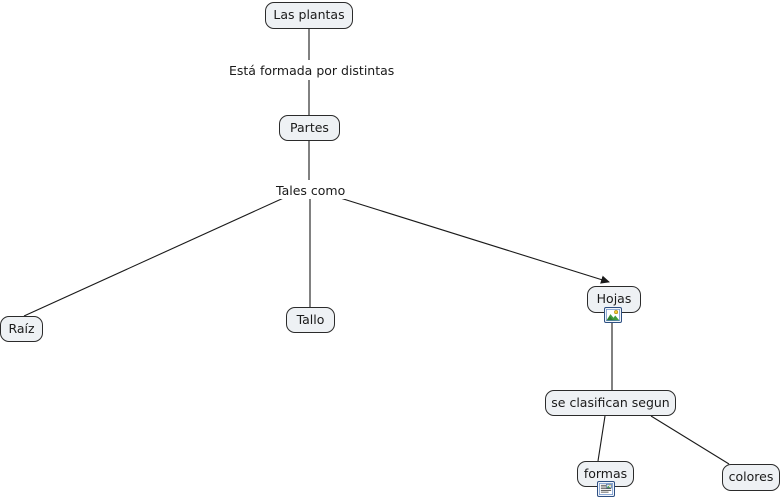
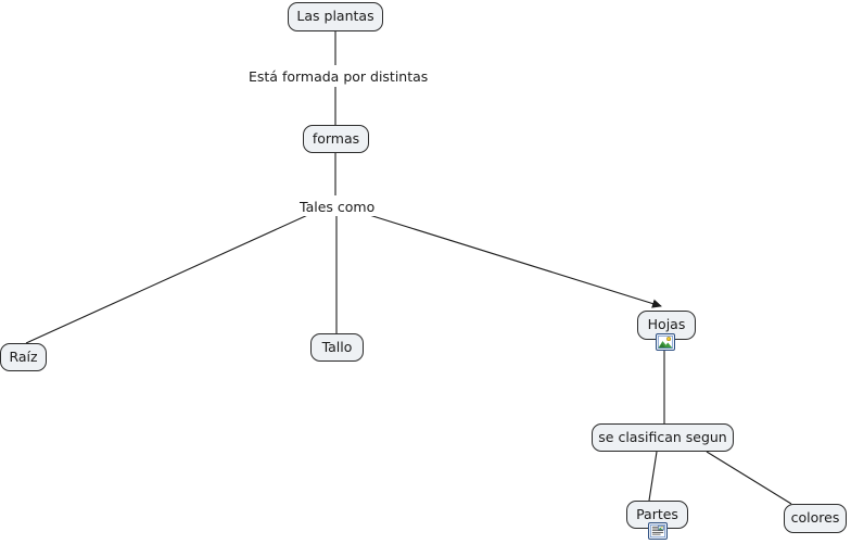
  Las plantas
- Partes
+ formas
  Raíz
  Tallo
  Hojas
  se clasifican segun
- formas
+ Partes
  colores
  Está formada por distintas
  Tales como
